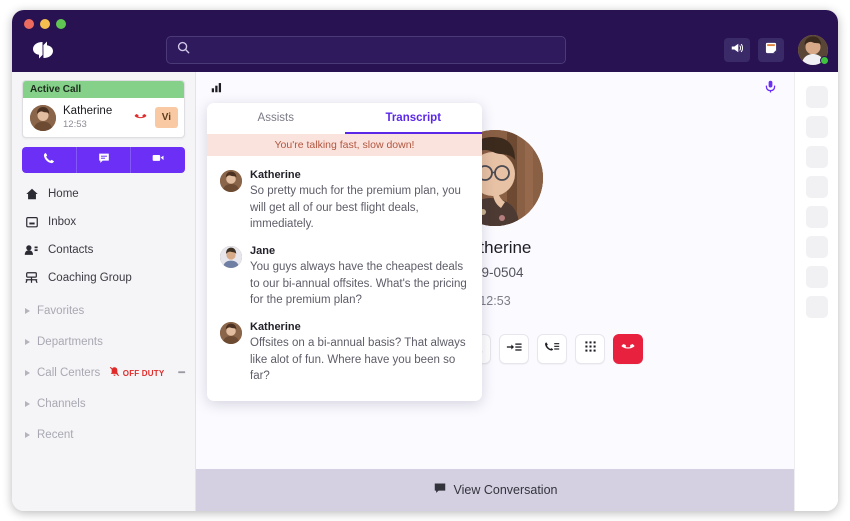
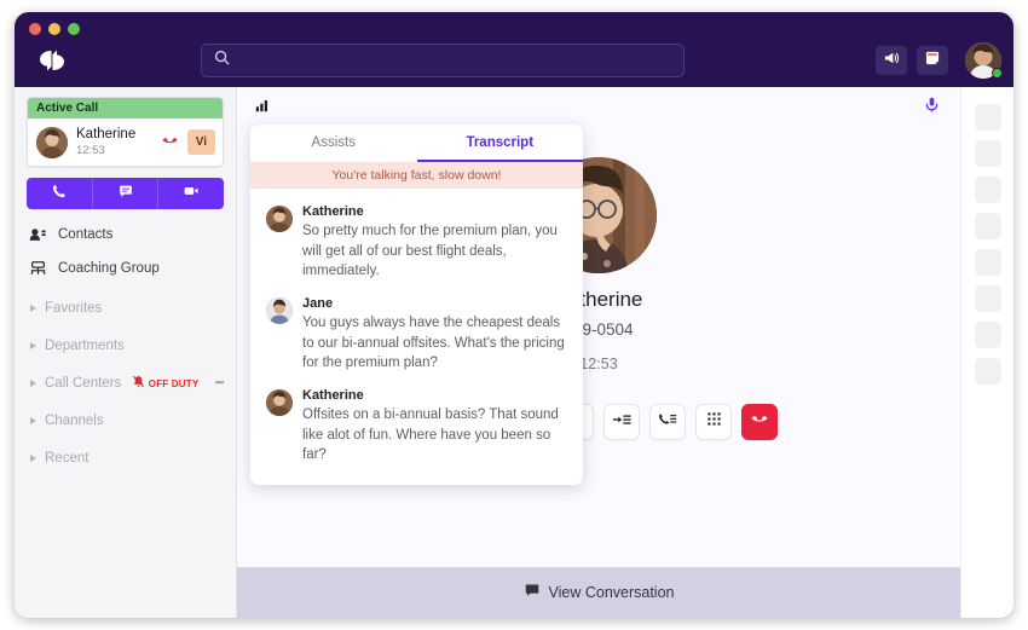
  Active Call
  Katherine
  12:53
  Vi
- Home
- Inbox
  Contacts
  Coaching Group
  Favorites
  Departments
  Call Centers
  OFF DUTY
  ━
  Channels
  Recent
  9-0504
  12:53
  Assists
  Transcript
  You're talking fast, slow down!
  Katherine
  So pretty much for the premium plan, you will get all of our best flight deals, immediately.
  Jane
  You guys always have the cheapest deals to our bi-annual offsites. What's the pricing for the premium plan?
  Katherine
- Offsites on a bi-annual basis? That always like alot of fun. Where have you been so far?
+ Offsites on a bi-annual basis? That sound like alot of fun. Where have you been so far?
  View Conversation
